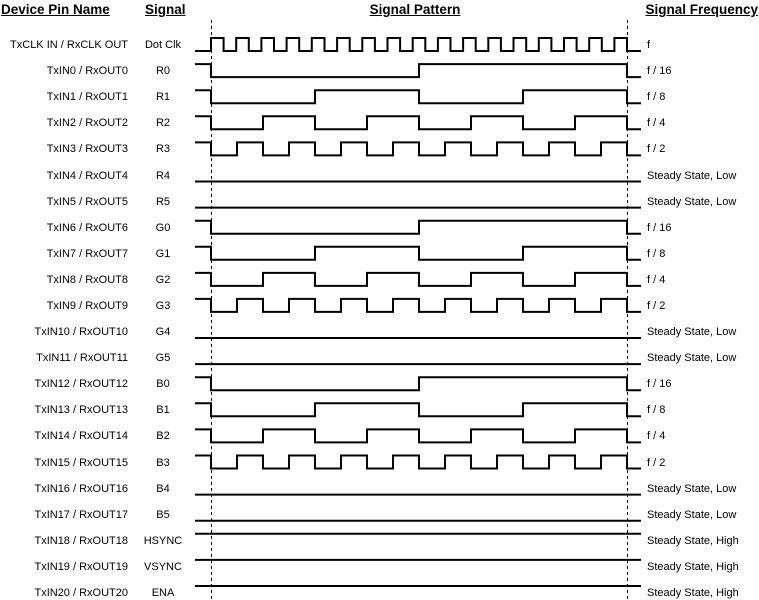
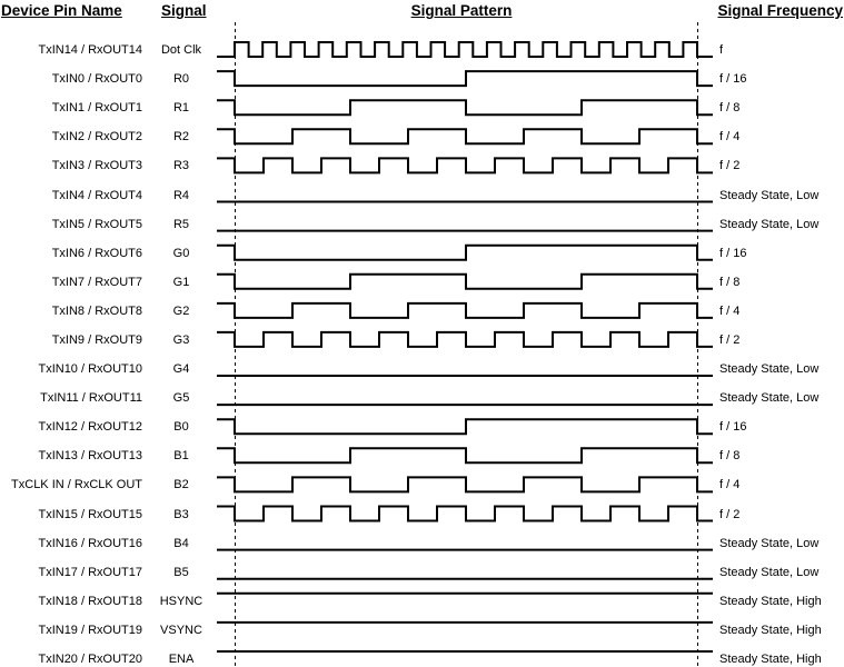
  Device Pin Name
  Signal
  Signal Pattern
  Signal Frequency
- TxCLK IN / RxCLK OUT
+ TxIN14 / RxOUT14
  Dot Clk
  f
  TxIN0 / RxOUT0
  R0
  f / 16
  TxIN1 / RxOUT1
  R1
  f / 8
  TxIN2 / RxOUT2
  R2
  f / 4
  TxIN3 / RxOUT3
  R3
  f / 2
  TxIN4 / RxOUT4
  R4
  Steady State, Low
  TxIN5 / RxOUT5
  R5
  Steady State, Low
  TxIN6 / RxOUT6
  G0
  f / 16
  TxIN7 / RxOUT7
  G1
  f / 8
  TxIN8 / RxOUT8
  G2
  f / 4
  TxIN9 / RxOUT9
  G3
  f / 2
  TxIN10 / RxOUT10
  G4
  Steady State, Low
  TxIN11 / RxOUT11
  G5
  Steady State, Low
  TxIN12 / RxOUT12
  B0
  f / 16
  TxIN13 / RxOUT13
  B1
  f / 8
- TxIN14 / RxOUT14
+ TxCLK IN / RxCLK OUT
  B2
  f / 4
  TxIN15 / RxOUT15
  B3
  f / 2
  TxIN16 / RxOUT16
  B4
  Steady State, Low
  TxIN17 / RxOUT17
  B5
  Steady State, Low
  TxIN18 / RxOUT18
  HSYNC
  Steady State, High
  TxIN19 / RxOUT19
  VSYNC
  Steady State, High
  TxIN20 / RxOUT20
  ENA
  Steady State, High
